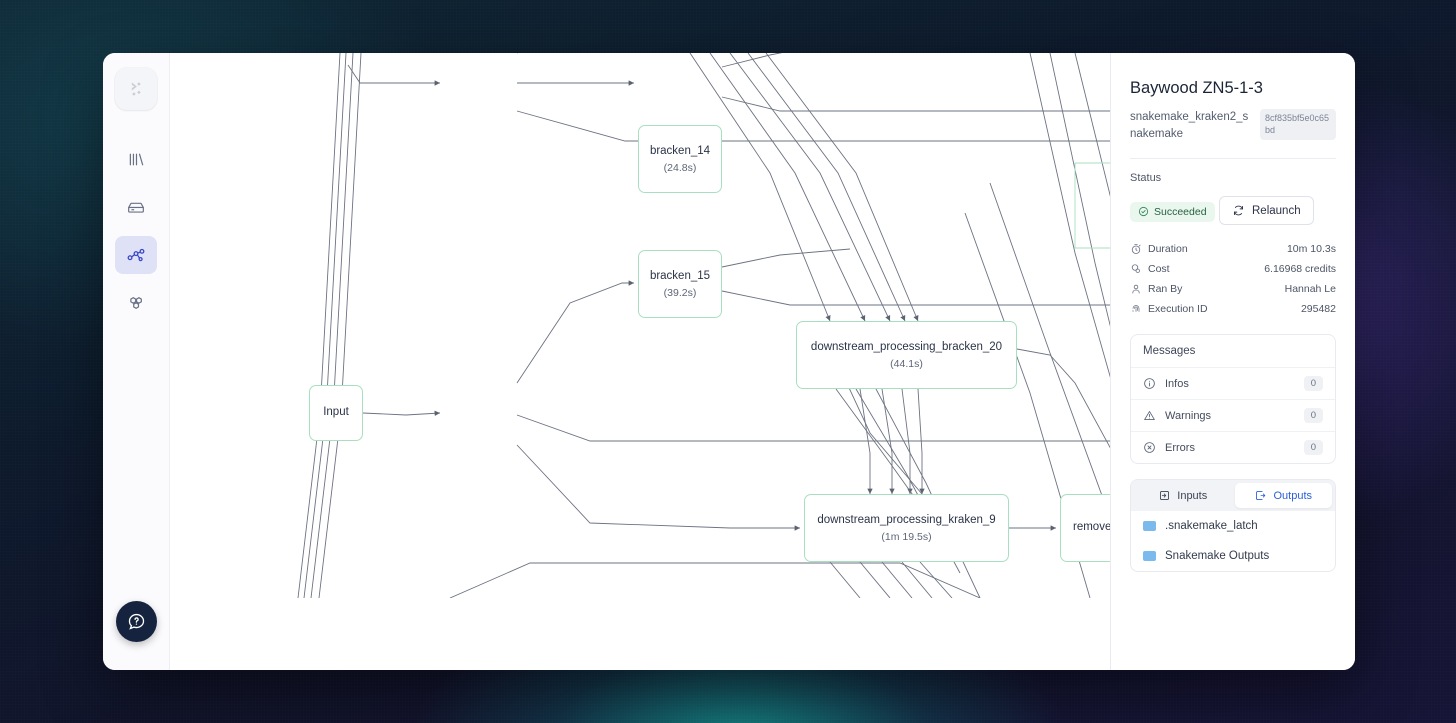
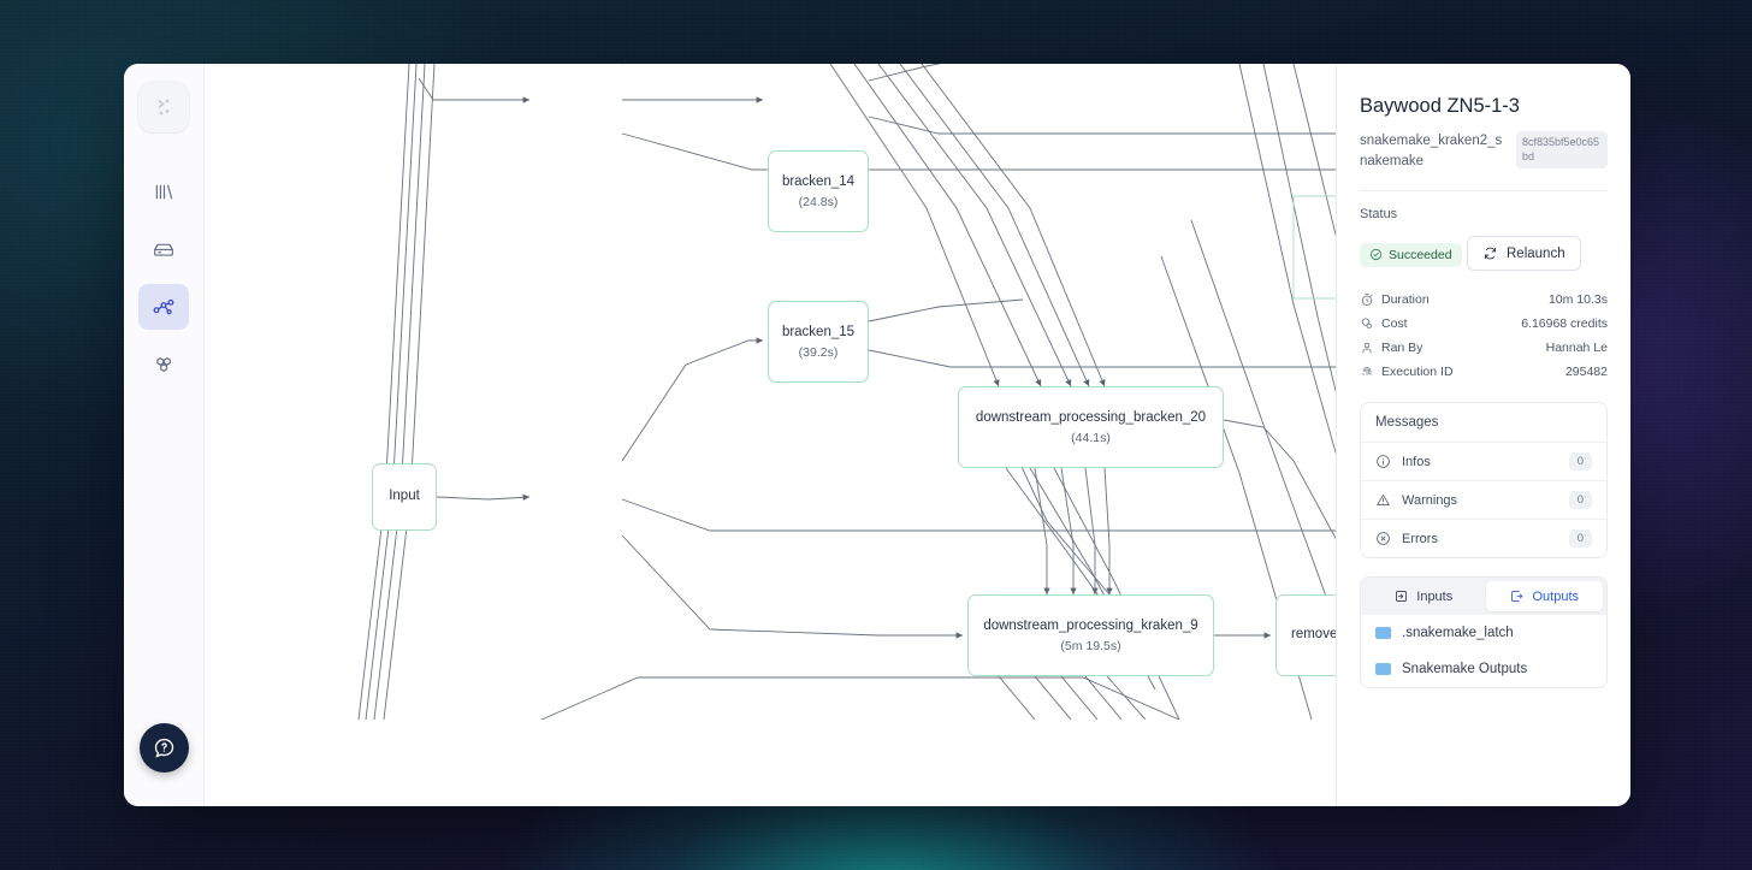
  Input
  bracken_14
  (24.8s)
  bracken_15
  (39.2s)
  downstream_processing_bracken_20
  (44.1s)
  downstream_processing_kraken_9
- (1m 19.5s)
+ (5m 19.5s)
  remove
  Baywood ZN5-1-3
  snakemake_kraken2_snakemake
  8cf835bf5e0c65bd
  Status
  Succeeded
  Relaunch
  Duration
  10m 10.3s
  Cost
  6.16968 credits
  Ran By
  Hannah Le
  Execution ID
  295482
  Messages
  Infos
  0
  Warnings
  0
  Errors
  0
  Inputs
  Outputs
  .snakemake_latch
  Snakemake Outputs
